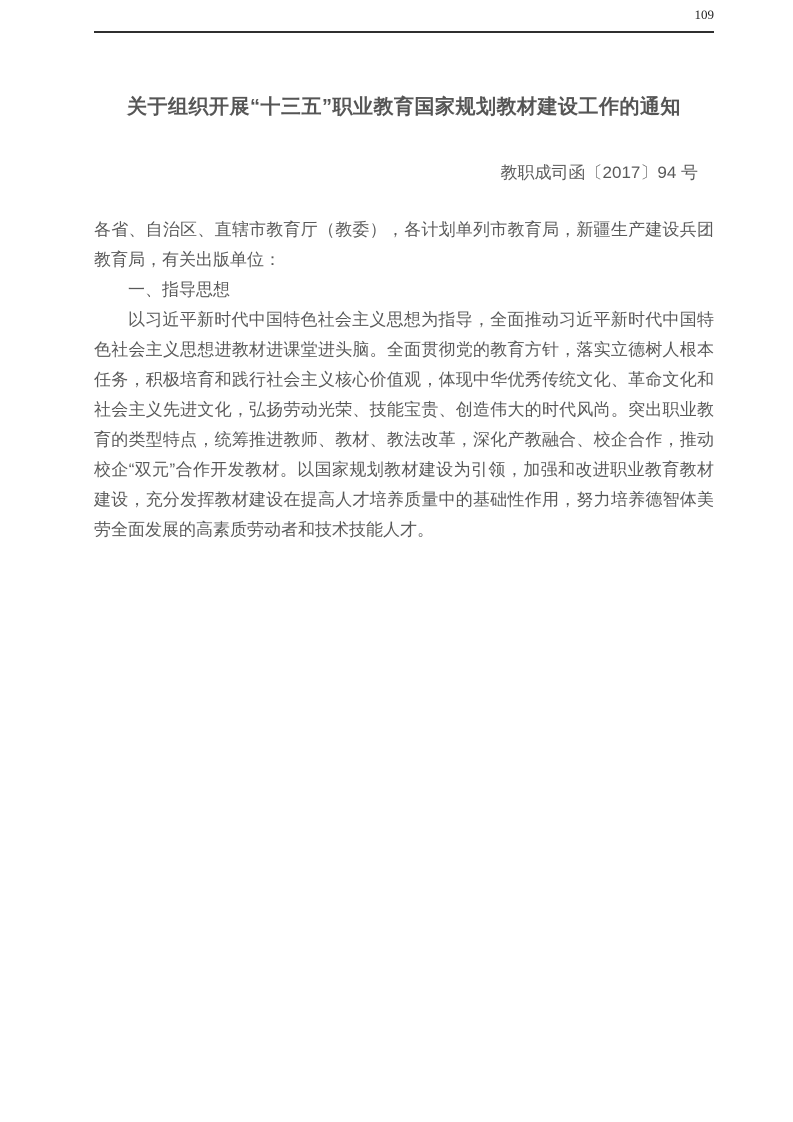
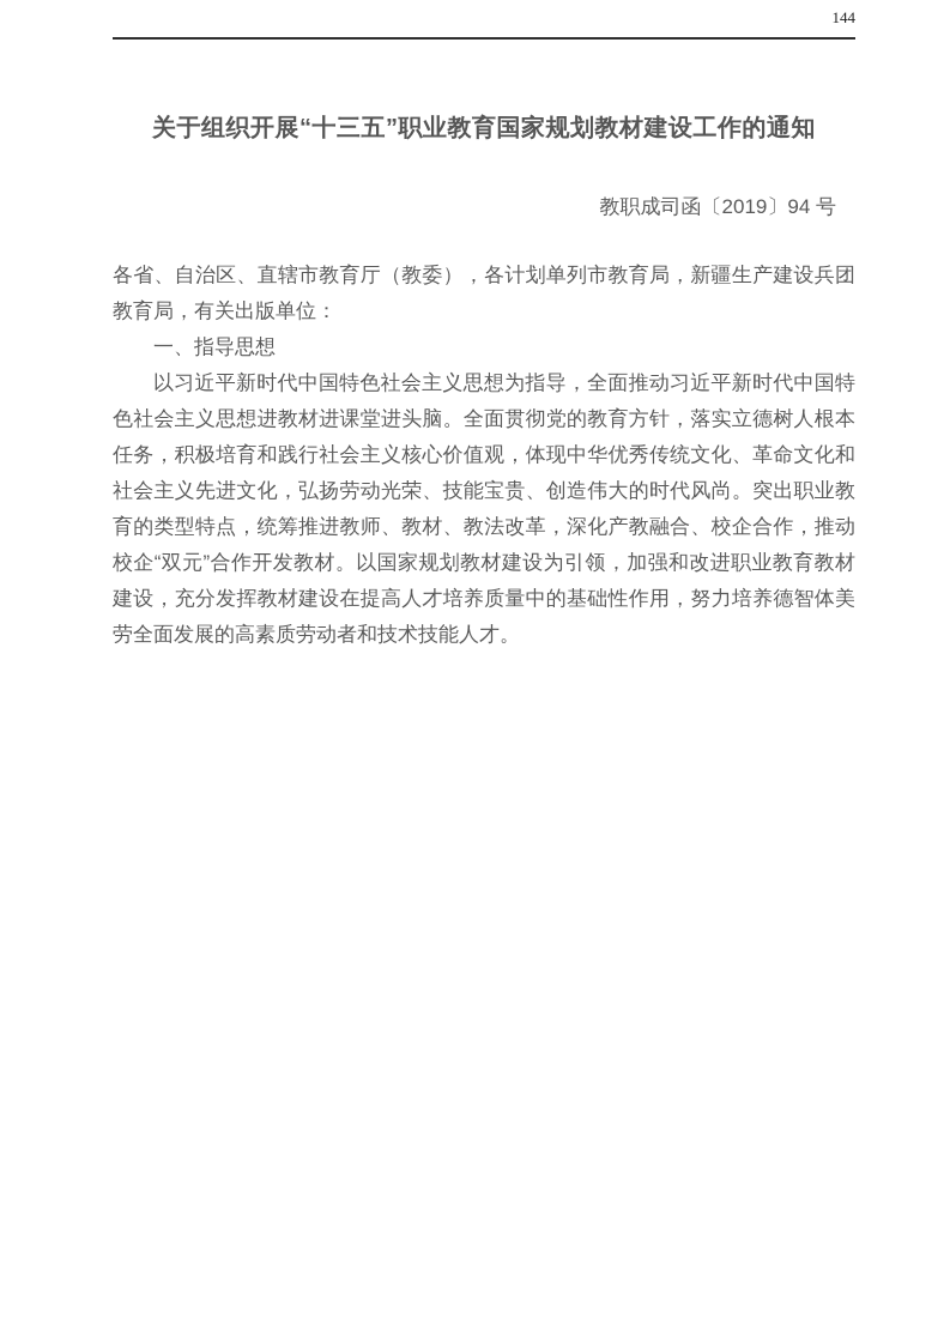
- 109
+ 144
  关于组织开展“十三五”职业教育国家规划教材建设工作的通知
- 教职成司函〔2017〕94 号
+ 教职成司函〔2019〕94 号
  各省、自治区、直辖市教育厅（教委），各计划单列市教育局，新疆生产建设兵团教育局，有关出版单位：
  一、指导思想
  以习近平新时代中国特色社会主义思想为指导，全面推动习近平新时代中国特色社会主义思想进教材进课堂进头脑。全面贯彻党的教育方针，落实立德树人根本任务，积极培育和践行社会主义核心价值观，体现中华优秀传统文化、革命文化和社会主义先进文化，弘扬劳动光荣、技能宝贵、创造伟大的时代风尚。突出职业教育的类型特点，统筹推进教师、教材、教法改革，深化产教融合、校企合作，推动校企“双元”合作开发教材。以国家规划教材建设为引领，加强和改进职业教育教材建设，充分发挥教材建设在提高人才培养质量中的基础性作用，努力培养德智体美劳全面发展的高素质劳动者和技术技能人才。
